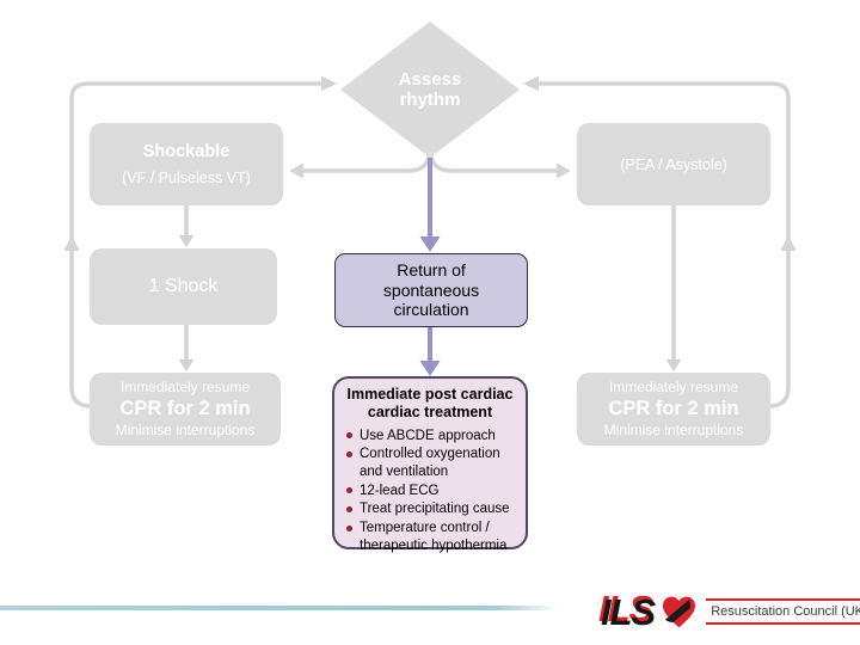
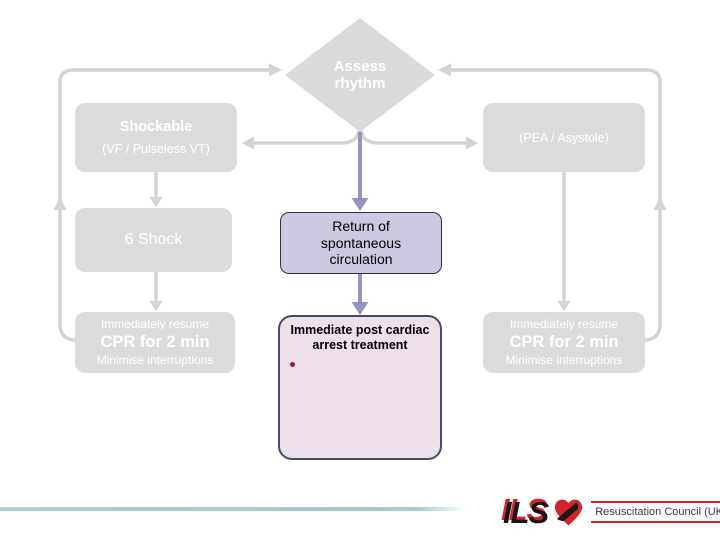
  Assess rhythm
  Shockable
  (VF / Pulseless VT)
  (PEA / Asystole)
- 1 Shock
+ 6 Shock
  Return of spontaneous circulation
  Immediately resume
  CPR for 2 min
  Minimise interruptions
  Immediately resume
  CPR for 2 min
  Minimise interruptions
- Immediate post cardiac cardiac treatment
+ Immediate post cardiac arrest treatment
- Use ABCDE approach
- Controlled oxygenation and ventilation
- 12-lead ECG
- Treat precipitating cause
- Temperature control / therapeutic hypothermia
  ILS
  Resuscitation Council (UK
